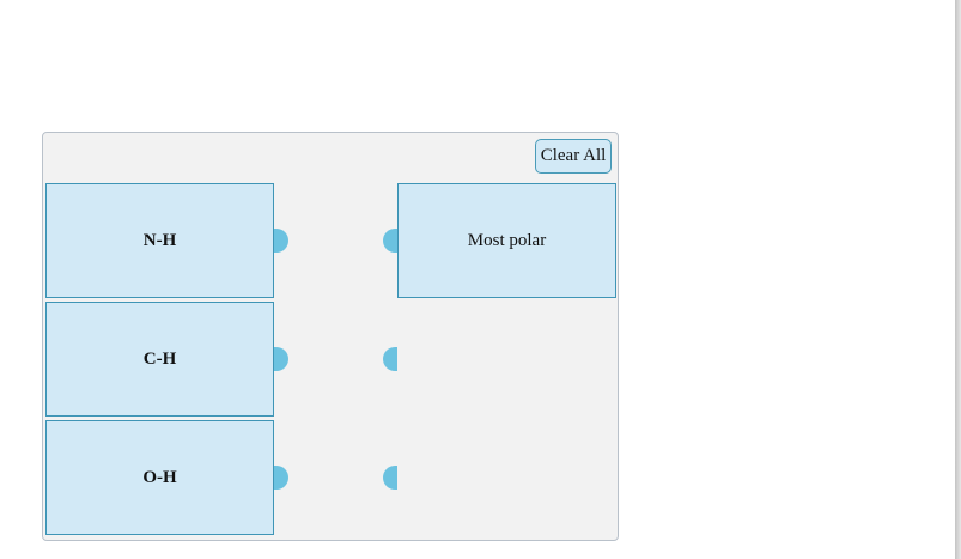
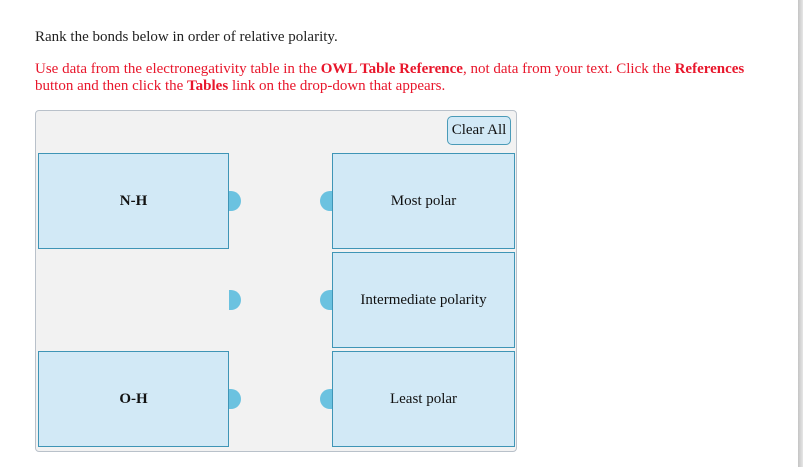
+ Rank the bonds below in order of relative polarity.
+ Use data from the electronegativity table in the OWL Table Reference, not data from your text. Click the References button and then click the Tables link on the drop-down that appears.
  Clear All
  N-H
- C-H
  O-H
  Most polar
+ Intermediate polarity
+ Least polar
